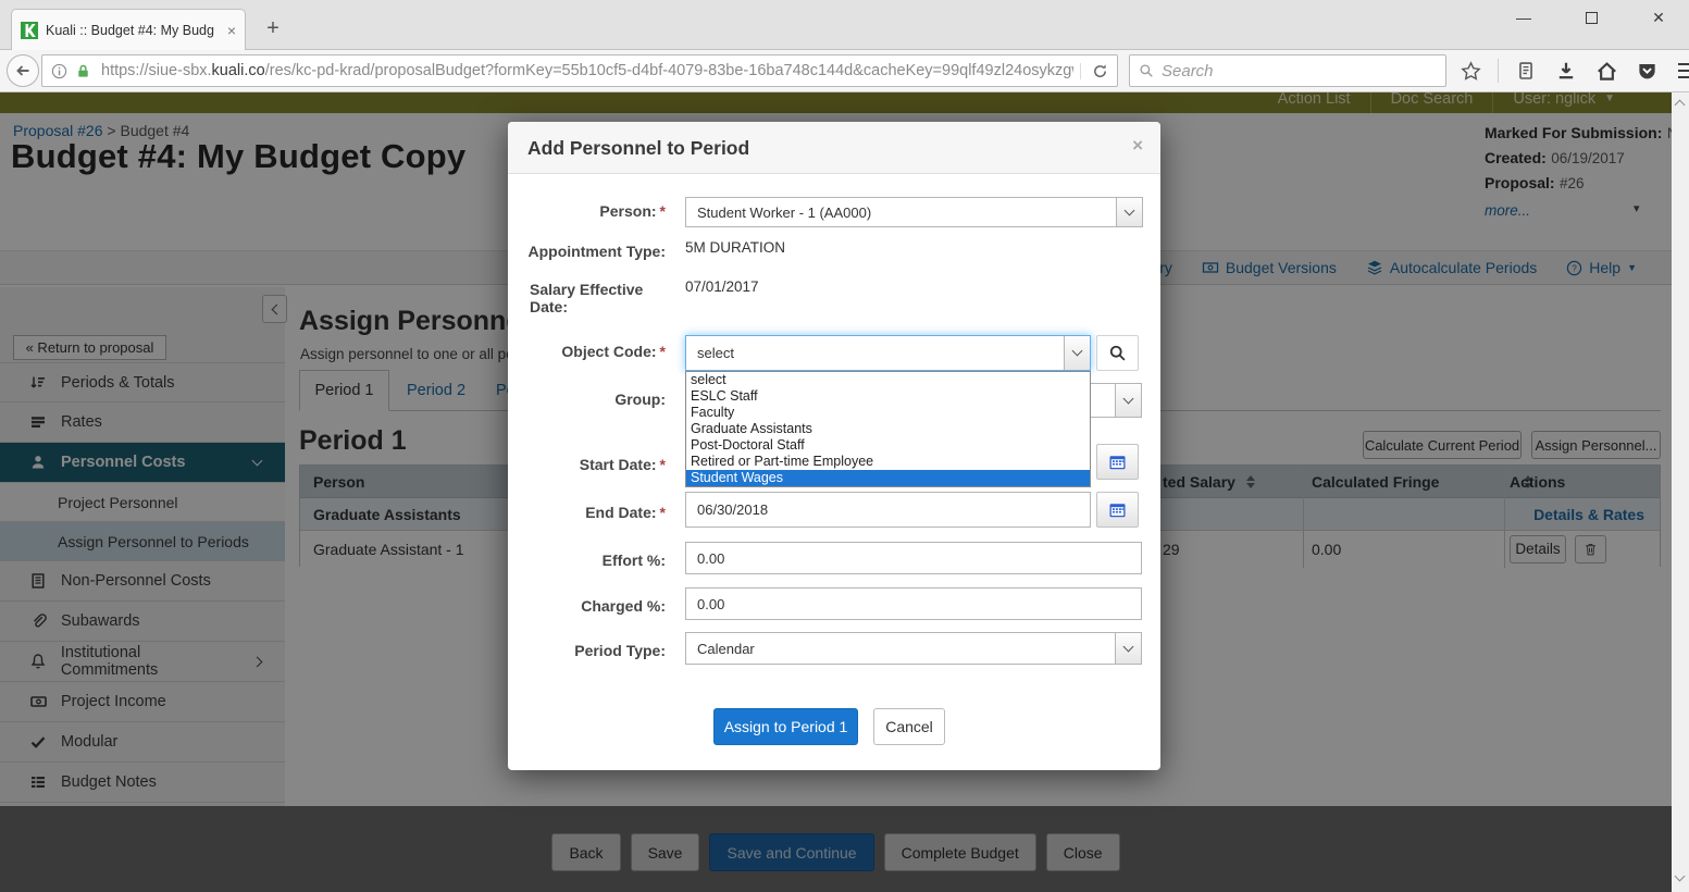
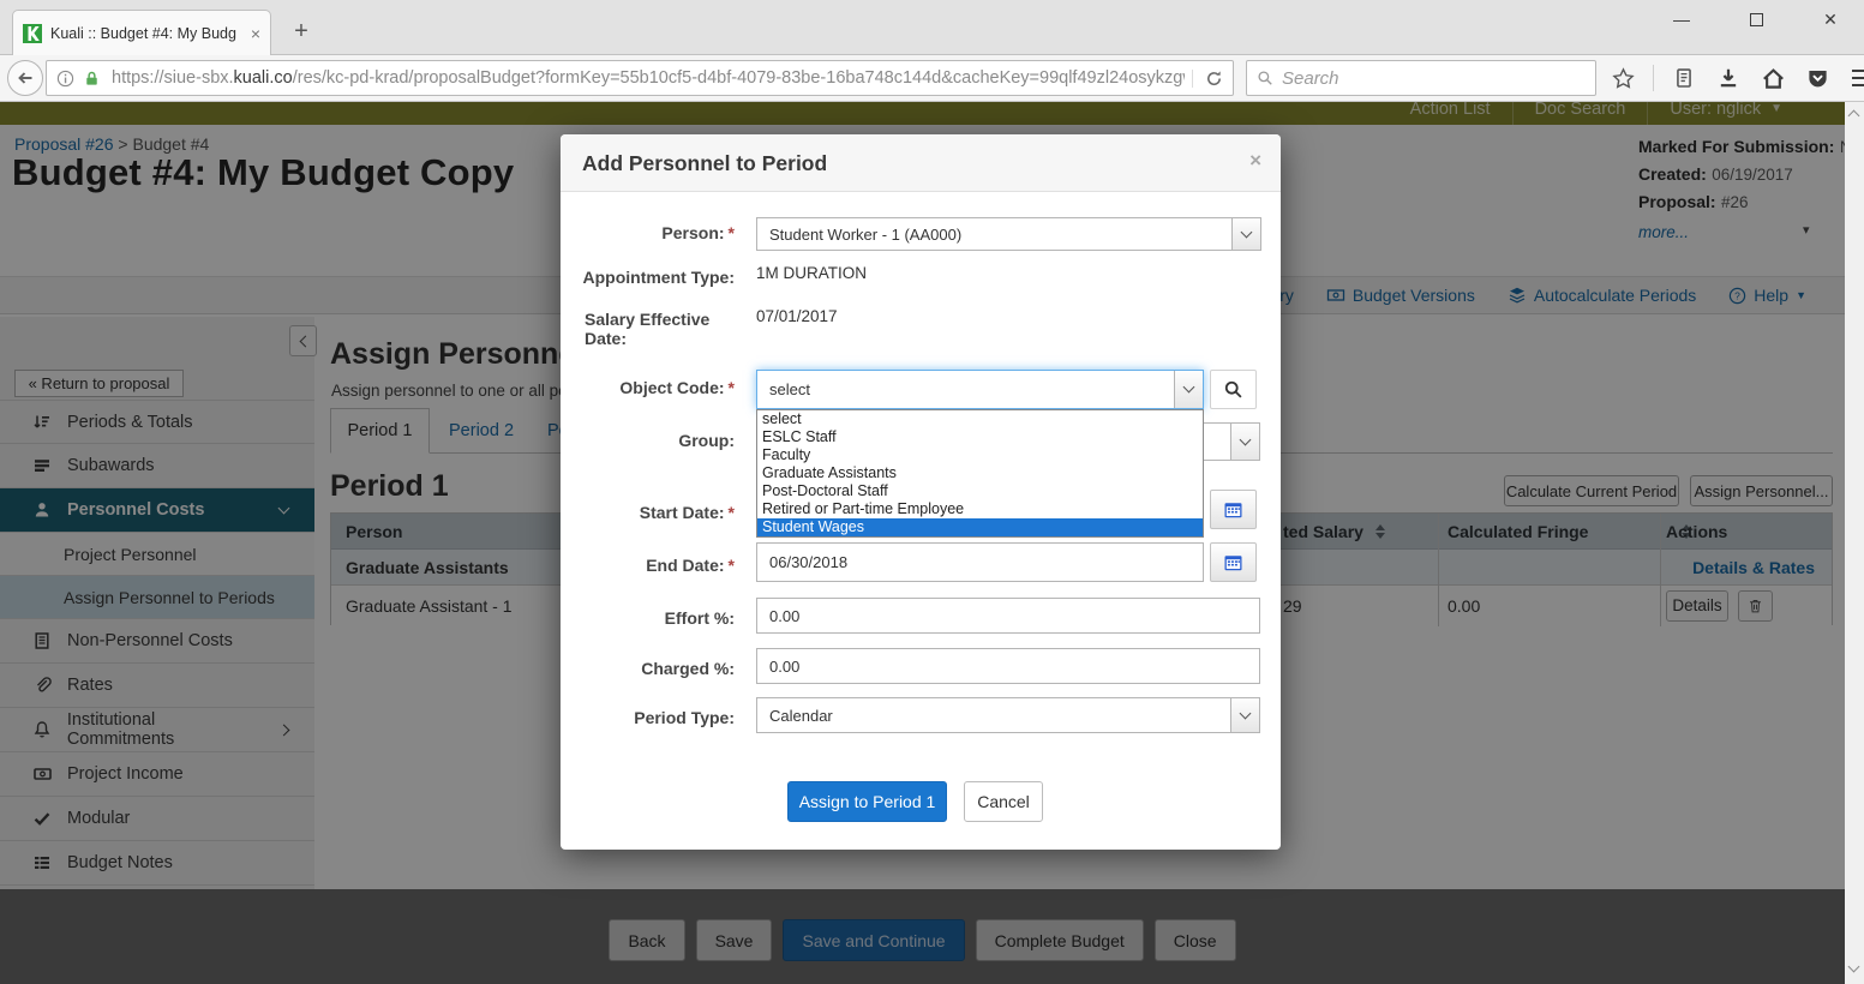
  Kuali :: Budget #4: My Budg
  ×
  +
  —
  ✕
  https://siue-sbx.kuali.co/res/kc-pd-krad/proposalBudget?formKey=55b10cf5-d4bf-4079-83be-16ba748c144d&cacheKey=99qlf49zl24osykzg
  Search
  Action List
  Doc Search
  User: nglick
  ▼
  Proposal #26 > Budget #4
  Budget #4: My Budget Copy
  Marked For Submission:
  Created: 06/19/2017
  Proposal: #26
  more...
  ▾
  Budget Versions
  Autocalculate Periods
  ?
  Help
  ▼
  « Return to proposal
  Periods & Totals
- Rates
+ Subawards
  Personnel Costs
  Project Personnel
  Assign Personnel to Periods
  Non-Personnel Costs
- Subawards
+ Rates
  Institutional Commitments
  Project Income
  Modular
  Budget Notes
  Assign Personn
  Assign personnel to one or all p
  Period 1
  Period 2
  Period 1
  Calculate Current Period
  Assign Personnel...
  Person
  ted Salary
  Calculated Fringe
  Actions
  Graduate Assistants
  Details & Rates
  Graduate Assistant - 1
  29
  0.00
  Details
  Back
  Save
  Save and Continue
  Complete Budget
  Close
  Add Personnel to Period
  ×
  Person: *
  Student Worker - 1 (AA000)
  Appointment Type:
- 5M DURATION
+ 1M DURATION
  Salary Effective Date:
  07/01/2017
  Object Code: *
  select
  Group:
  Start Date: *
  End Date: *
  06/30/2018
  select
  ESLC Staff
  Faculty
  Graduate Assistants
  Post-Doctoral Staff
  Retired or Part-time Employee
  Student Wages
  Effort %:
  0.00
  Charged %:
  0.00
  Period Type:
  Calendar
  Assign to Period 1
  Cancel
